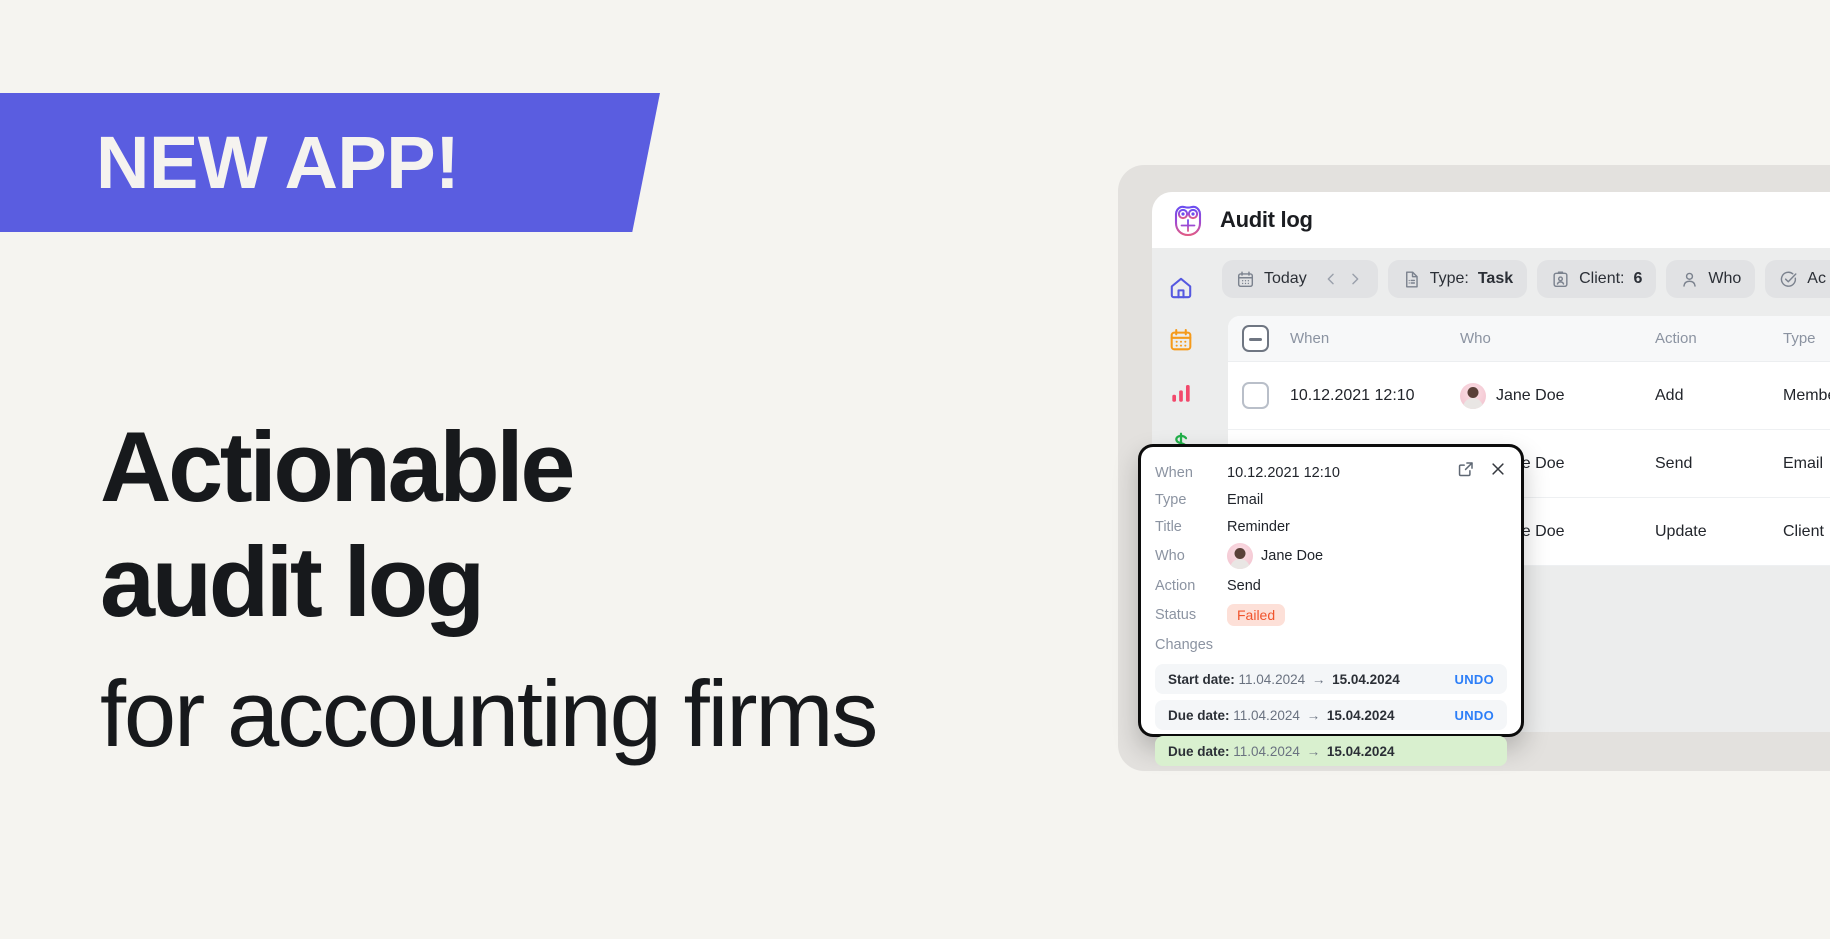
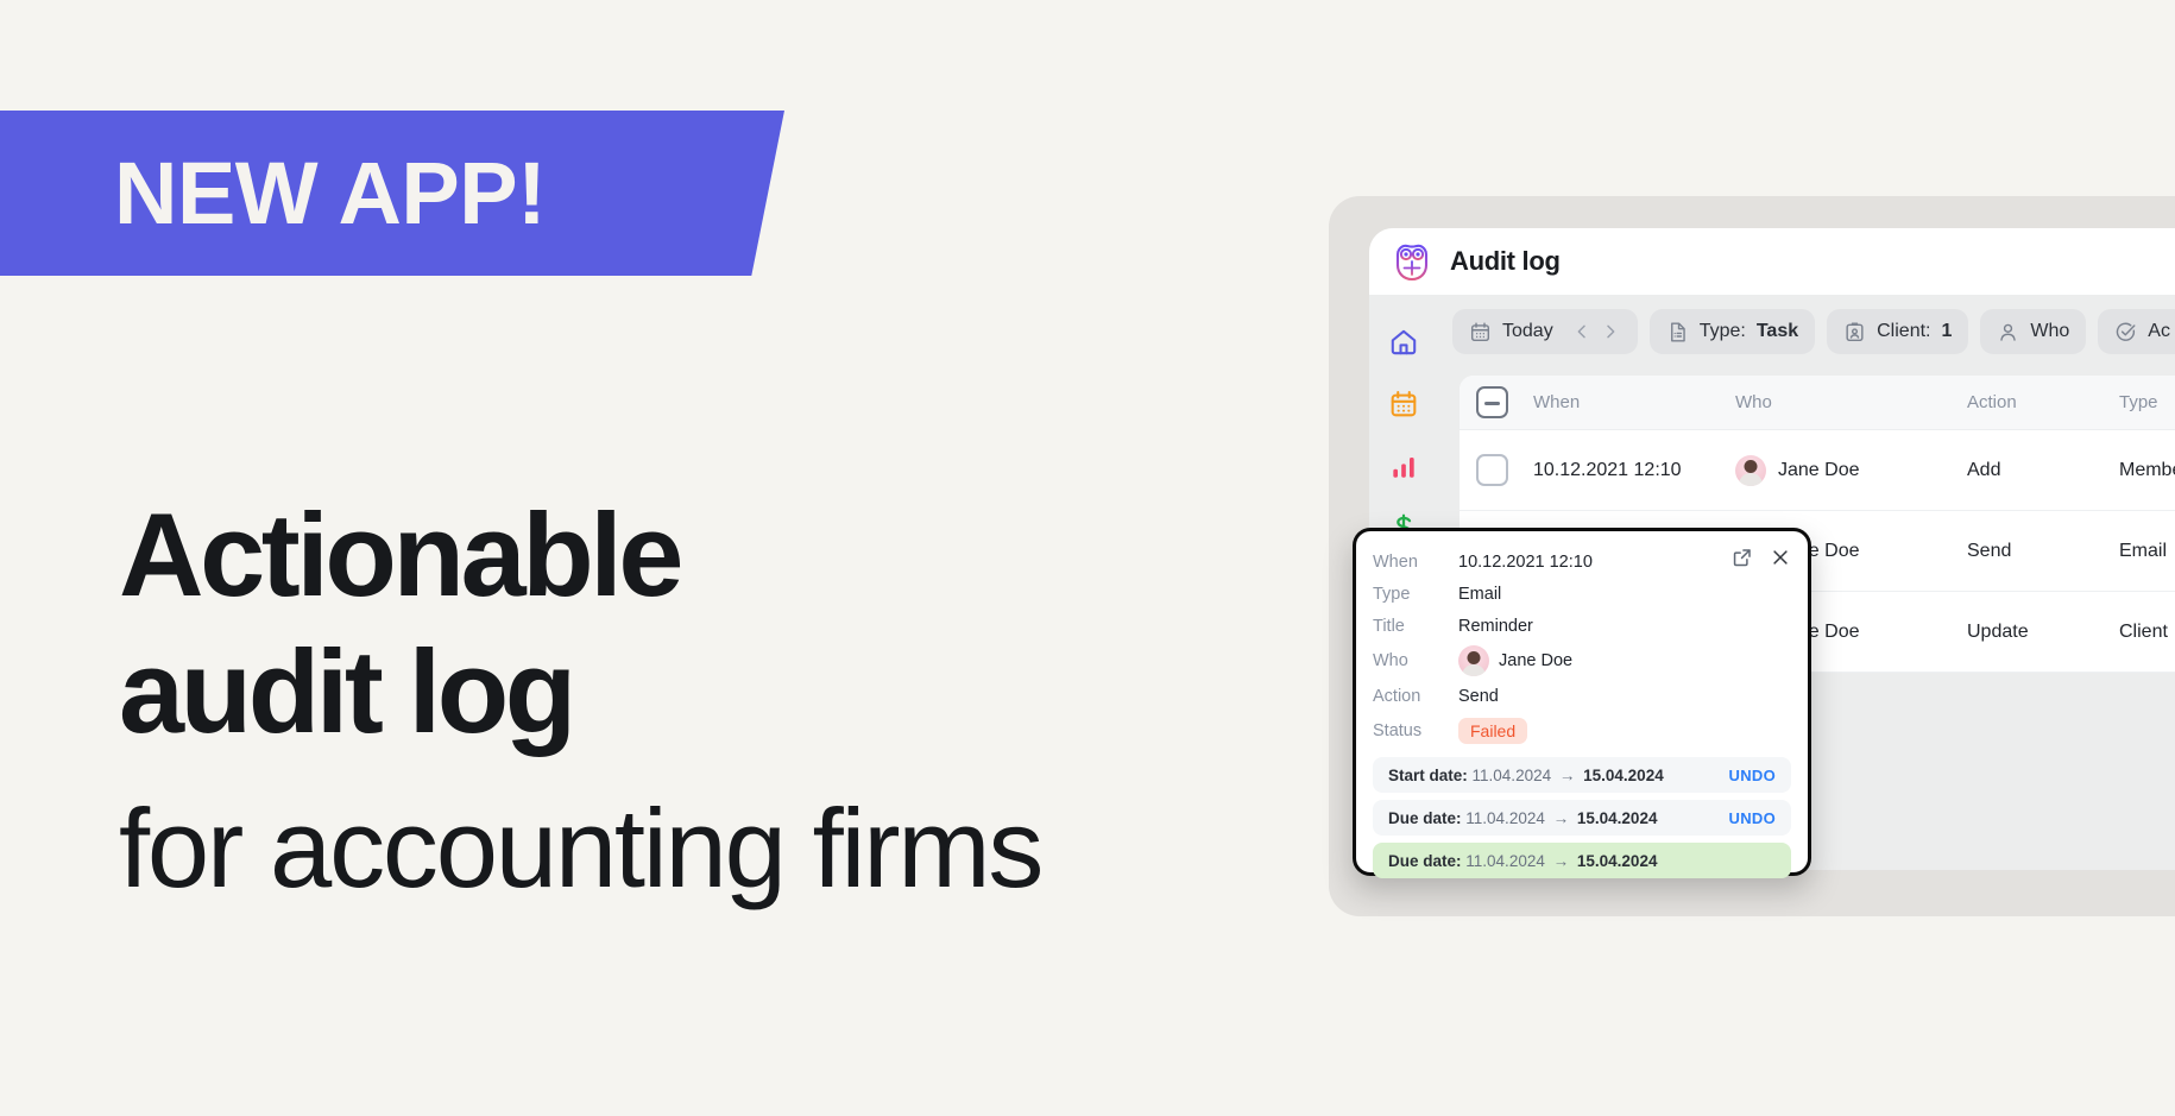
  NEW APP!
  Actionable
  audit log
  for accounting firms
  Audit log
  Today
  Type:
  Task
  Client:
- 6
+ 1
  Who
  Ac
  When
  Who
  Action
  Type
  10.12.2021 12:10
  Jane Doe
  Add
  Send
  Email
  Update
  Client
  When
  10.12.2021 12:10
  Type
  Email
  Title
  Reminder
  Who
  Jane Doe
  Action
  Send
  Status
  Failed
- Changes
  Start date: 11.04.2024 → 15.04.2024
  UNDO
  Due date: 11.04.2024 → 15.04.2024
  UNDO
  Due date: 11.04.2024 → 15.04.2024
